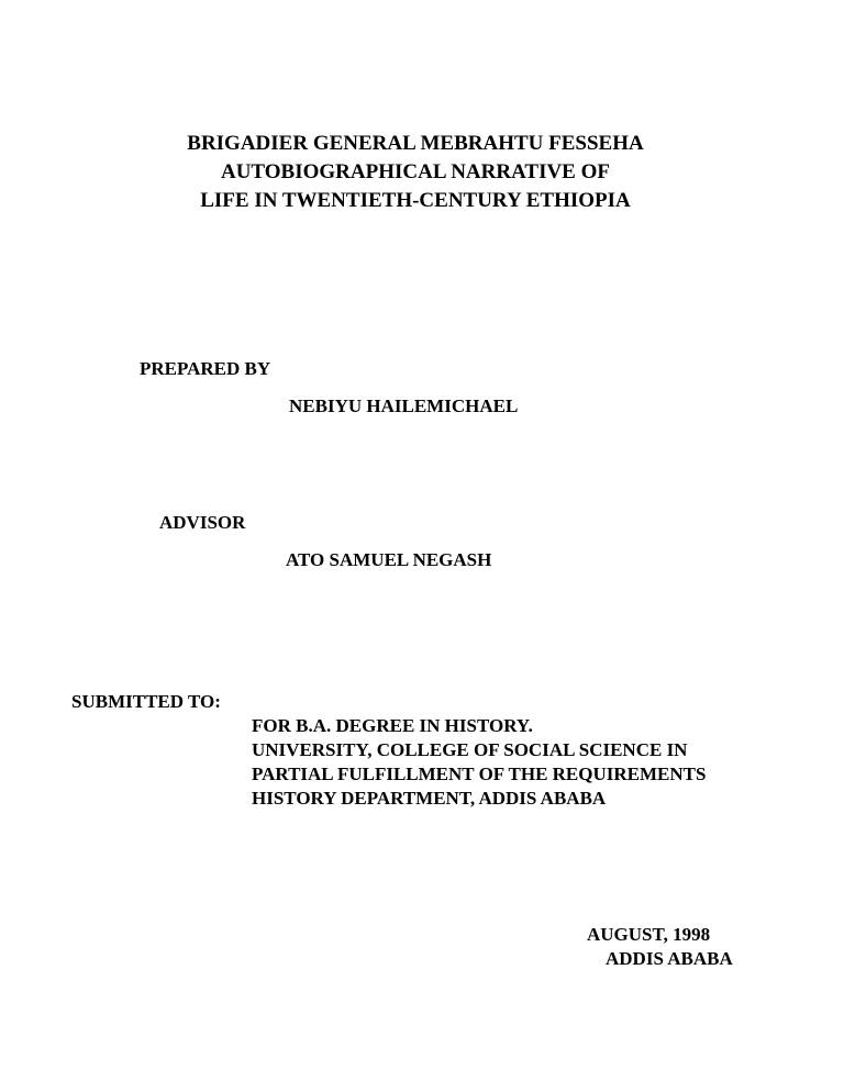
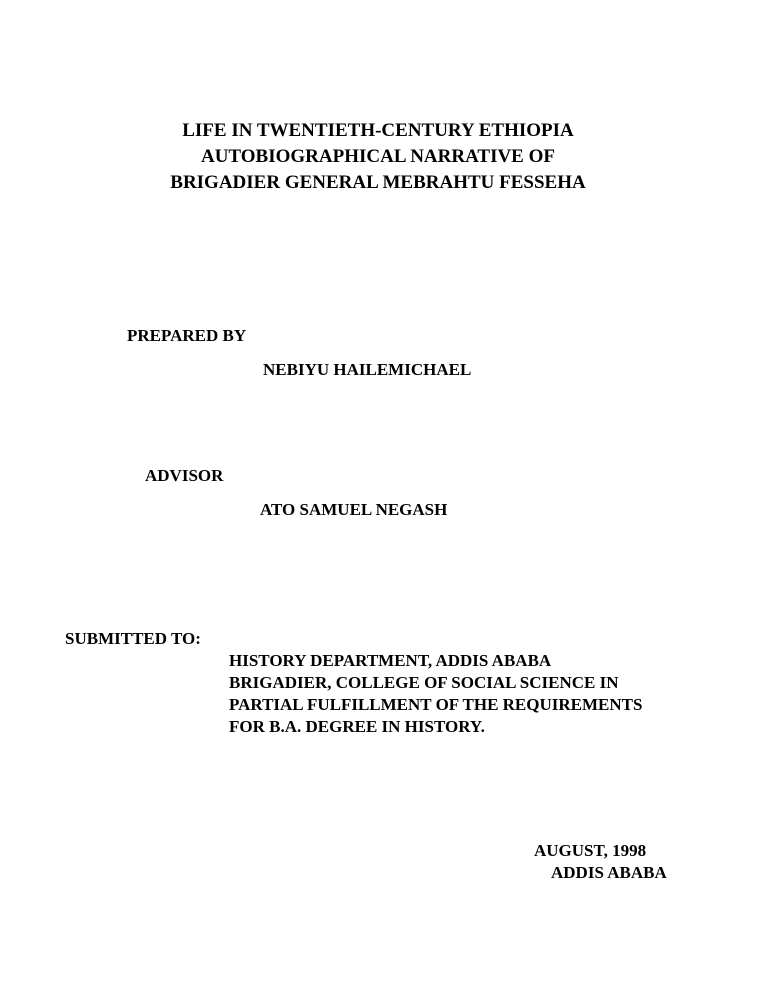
- BRIGADIER GENERAL MEBRAHTU FESSEHA
+ LIFE IN TWENTIETH-CENTURY ETHIOPIA
  AUTOBIOGRAPHICAL NARRATIVE OF
- LIFE IN TWENTIETH-CENTURY ETHIOPIA
+ BRIGADIER GENERAL MEBRAHTU FESSEHA
  PREPARED BY
  NEBIYU HAILEMICHAEL
  ADVISOR
  ATO SAMUEL NEGASH
  SUBMITTED TO:
- FOR B.A. DEGREE IN HISTORY.
+ HISTORY DEPARTMENT, ADDIS ABABA
- UNIVERSITY, COLLEGE OF SOCIAL SCIENCE IN
+ BRIGADIER, COLLEGE OF SOCIAL SCIENCE IN
  PARTIAL FULFILLMENT OF THE REQUIREMENTS
- HISTORY DEPARTMENT, ADDIS ABABA
+ FOR B.A. DEGREE IN HISTORY.
  AUGUST, 1998
  ADDIS ABABA
